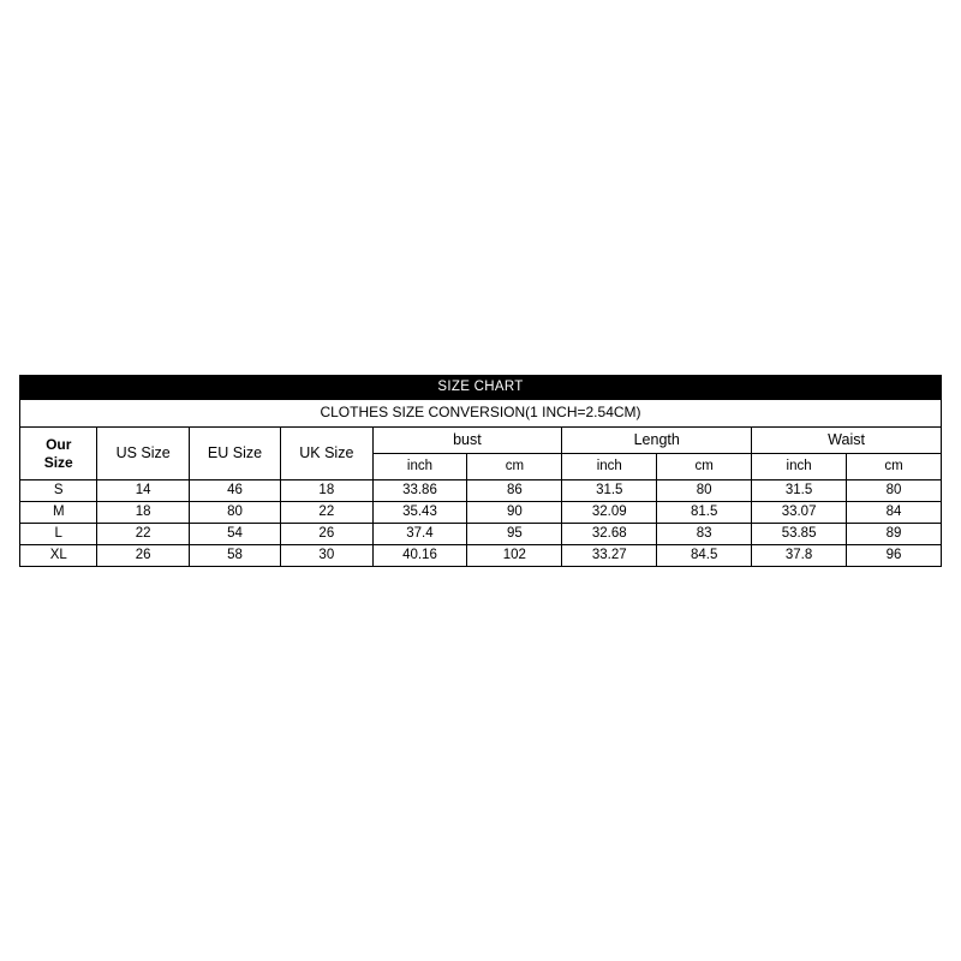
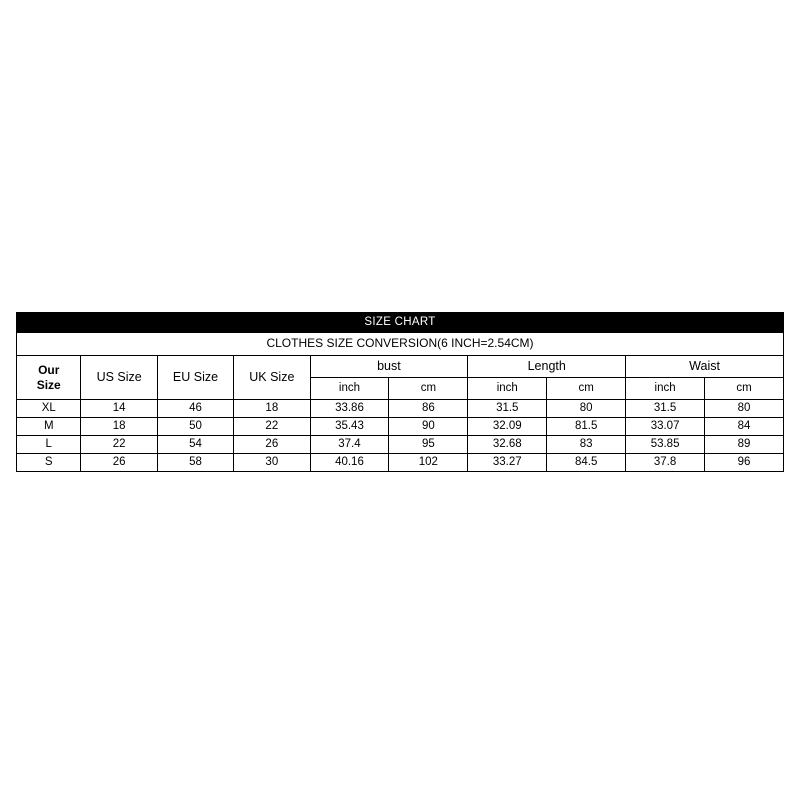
  SIZE CHART
- CLOTHES SIZE CONVERSION(1 INCH=2.54CM)
+ CLOTHES SIZE CONVERSION(6 INCH=2.54CM)
  Our Size	US Size	EU Size	UK Size	bust	Length	Waist
  inch	cm	inch	cm	inch	cm
- S	14	46	18	33.86	86	31.5	80	31.5	80
+ XL	14	46	18	33.86	86	31.5	80	31.5	80
- M	18	80	22	35.43	90	32.09	81.5	33.07	84
+ M	18	50	22	35.43	90	32.09	81.5	33.07	84
  L	22	54	26	37.4	95	32.68	83	53.85	89
- XL	26	58	30	40.16	102	33.27	84.5	37.8	96
+ S	26	58	30	40.16	102	33.27	84.5	37.8	96
